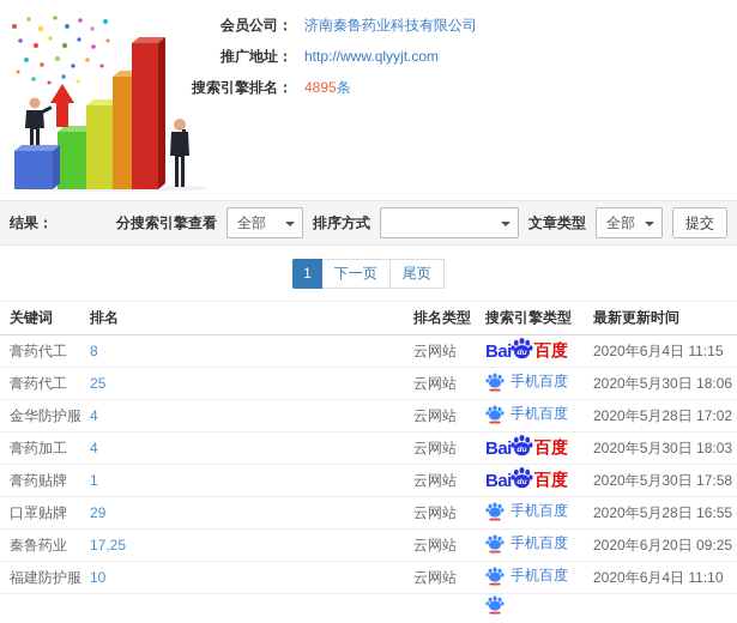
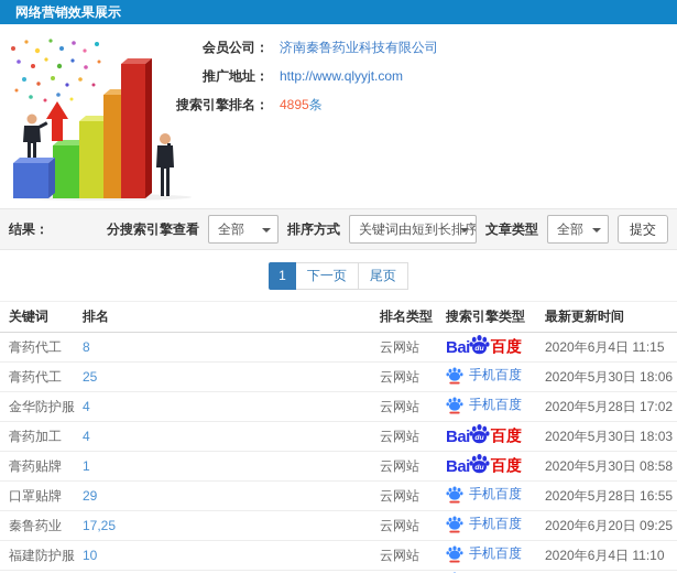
+ 网络营销效果展示
  会员公司：
  济南秦鲁药业科技有限公司
  推广地址：
  http://www.qlyyjt.com
  搜索引擎排名：
  4895条
  结果：
  分搜索引擎查看
  全部
  排序方式
+ 关键词由短到长排序
  文章类型
  全部
  提交
  1
  下一页
  尾页
  关键词	排名	排名类型	搜索引擎类型	最新更新时间
  膏药代工	8	云网站	Bai 百度	2020年6月4日 11:15
  膏药代工	25	云网站	手机百度	2020年5月30日 18:06
  金华防护服	4	云网站	手机百度	2020年5月28日 17:02
  膏药加工	4	云网站	Bai 百度	2020年5月30日 18:03
- 膏药贴牌	1	云网站	Bai 百度	2020年5月30日 17:58
+ 膏药贴牌	1	云网站	Bai 百度	2020年5月30日 08:58
  口罩贴牌	29	云网站	手机百度	2020年5月28日 16:55
  秦鲁药业	17,25	云网站	手机百度	2020年6月20日 09:25
  福建防护服	10	云网站	手机百度	2020年6月4日 11:10
